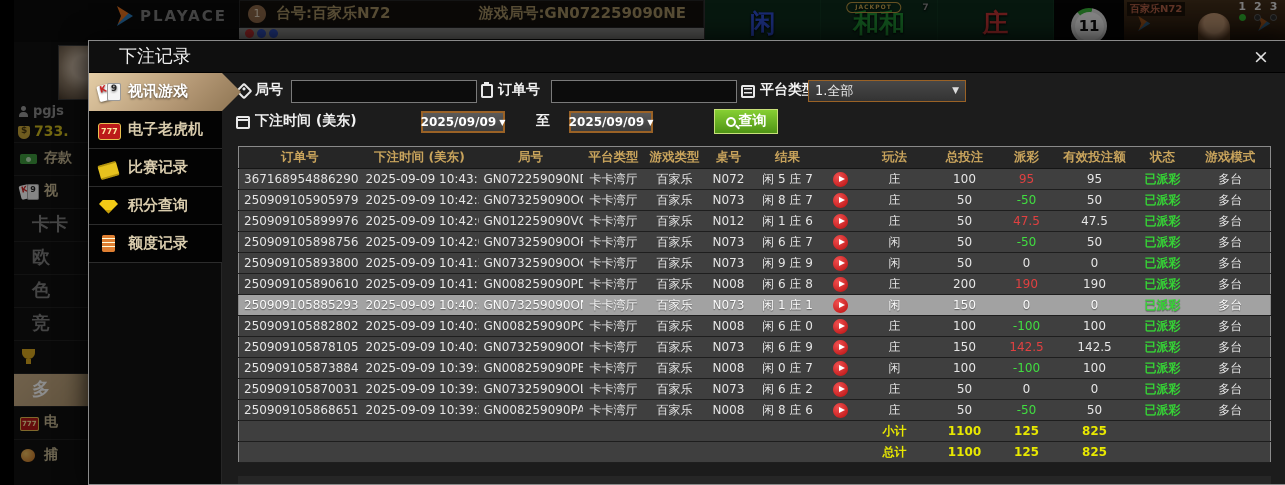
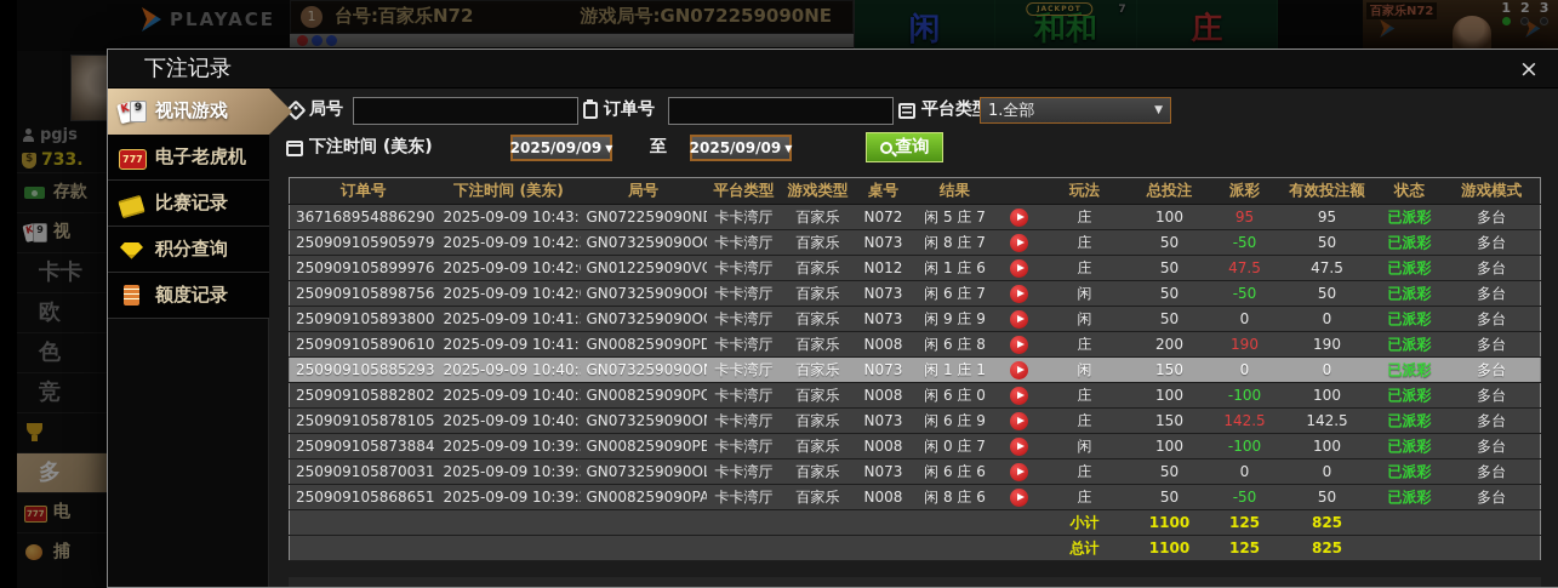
  PLAYACE
  1
  台号:百家乐N72
  游戏局号:GN072259090NE
  闲
  和
  和
  7
  庄
- 11
  百家乐N72
  1
  2
  3
  pgjs
  733.
  存款
  视
  卡卡
  欧
  色
  竞
  多
  电
  捕
  下注记录
  ×
  视讯游戏
  电子老虎机
  比赛记录
  积分查询
  额度记录
  局号
  订单号
  平台类
  1.全部
  ▼
  下注时间 (美东)
  2025/09/09
  ▼
  至
  2025/09/09
  ▼
  查询
  订单号	下注时间 (美东)	局号	平台类型	游戏类型	桌号	结果		玩法	总投注	派彩	有效投注额	状态	游戏模式
  367168954886290	2025-09-09 10:43:	GN072259090N	卡卡湾厅	百家乐	N072	闲 5 庄 7		庄	100	95	95	已派彩	多台
  250909105905979	2025-09-09 10:42:	GN073259090O	卡卡湾厅	百家乐	N073	闲 8 庄 7		庄	50	-50	50	已派彩	多台
  250909105899976	2025-09-09 10:42:	GN012259090V	卡卡湾厅	百家乐	N012	闲 1 庄 6		庄	50	47.5	47.5	已派彩	多台
  250909105898756	2025-09-09 10:42:	GN073259090O	卡卡湾厅	百家乐	N073	闲 6 庄 7		闲	50	-50	50	已派彩	多台
  250909105893800	2025-09-09 10:41:	GN073259090O	卡卡湾厅	百家乐	N073	闲 9 庄 9		闲	50	0	0	已派彩	多台
  250909105890610	2025-09-09 10:41:	GN008259090PD	卡卡湾厅	百家乐	N008	闲 6 庄 8		庄	200	190	190	已派彩	多台
  250909105885293	2025-09-09 10:40:	GN073259090O	卡卡湾厅	百家乐	N073	闲 1 庄 1		闲	150	0	0	已派彩	多台
  250909105882802	2025-09-09 10:40:	GN008259090PC	卡卡湾厅	百家乐	N008	闲 6 庄 0		庄	100	-100	100	已派彩	多台
  250909105878105	2025-09-09 10:40:	GN073259090O	卡卡湾厅	百家乐	N073	闲 6 庄 9		庄	150	142.5	142.5	已派彩	多台
  250909105873884	2025-09-09 10:39:	GN008259090PB	卡卡湾厅	百家乐	N008	闲 0 庄 7		闲	100	-100	100	已派彩	多台
- 250909105870031	2025-09-09 10:39:	GN073259090O	卡卡湾厅	百家乐	N073	闲 6 庄 2		庄	50	0	0	已派彩	多台
+ 250909105870031	2025-09-09 10:39:	GN073259090O	卡卡湾厅	百家乐	N073	闲 6 庄 6		庄	50	0	0	已派彩	多台
  250909105868651	2025-09-09 10:39:	GN008259090PA	卡卡湾厅	百家乐	N008	闲 8 庄 6		庄	50	-50	50	已派彩	多台
  	小计	1100	125	825
  	总计	1100	125	825
